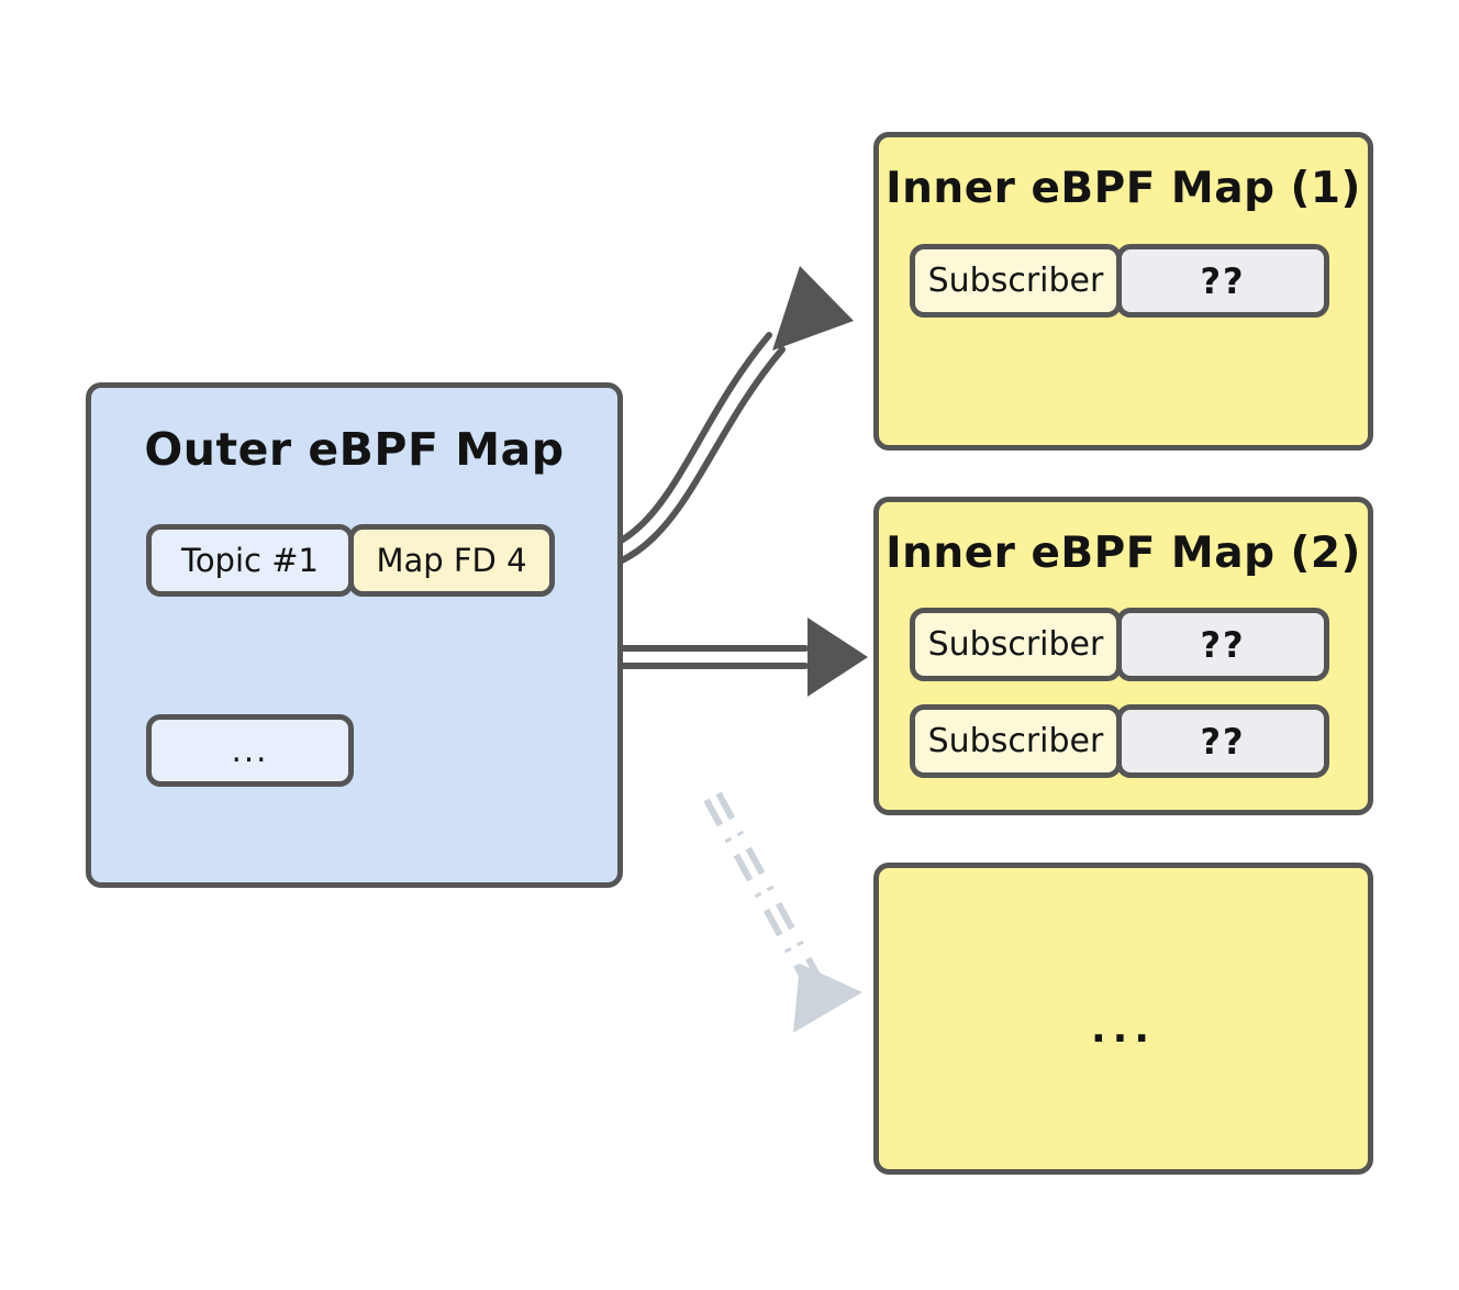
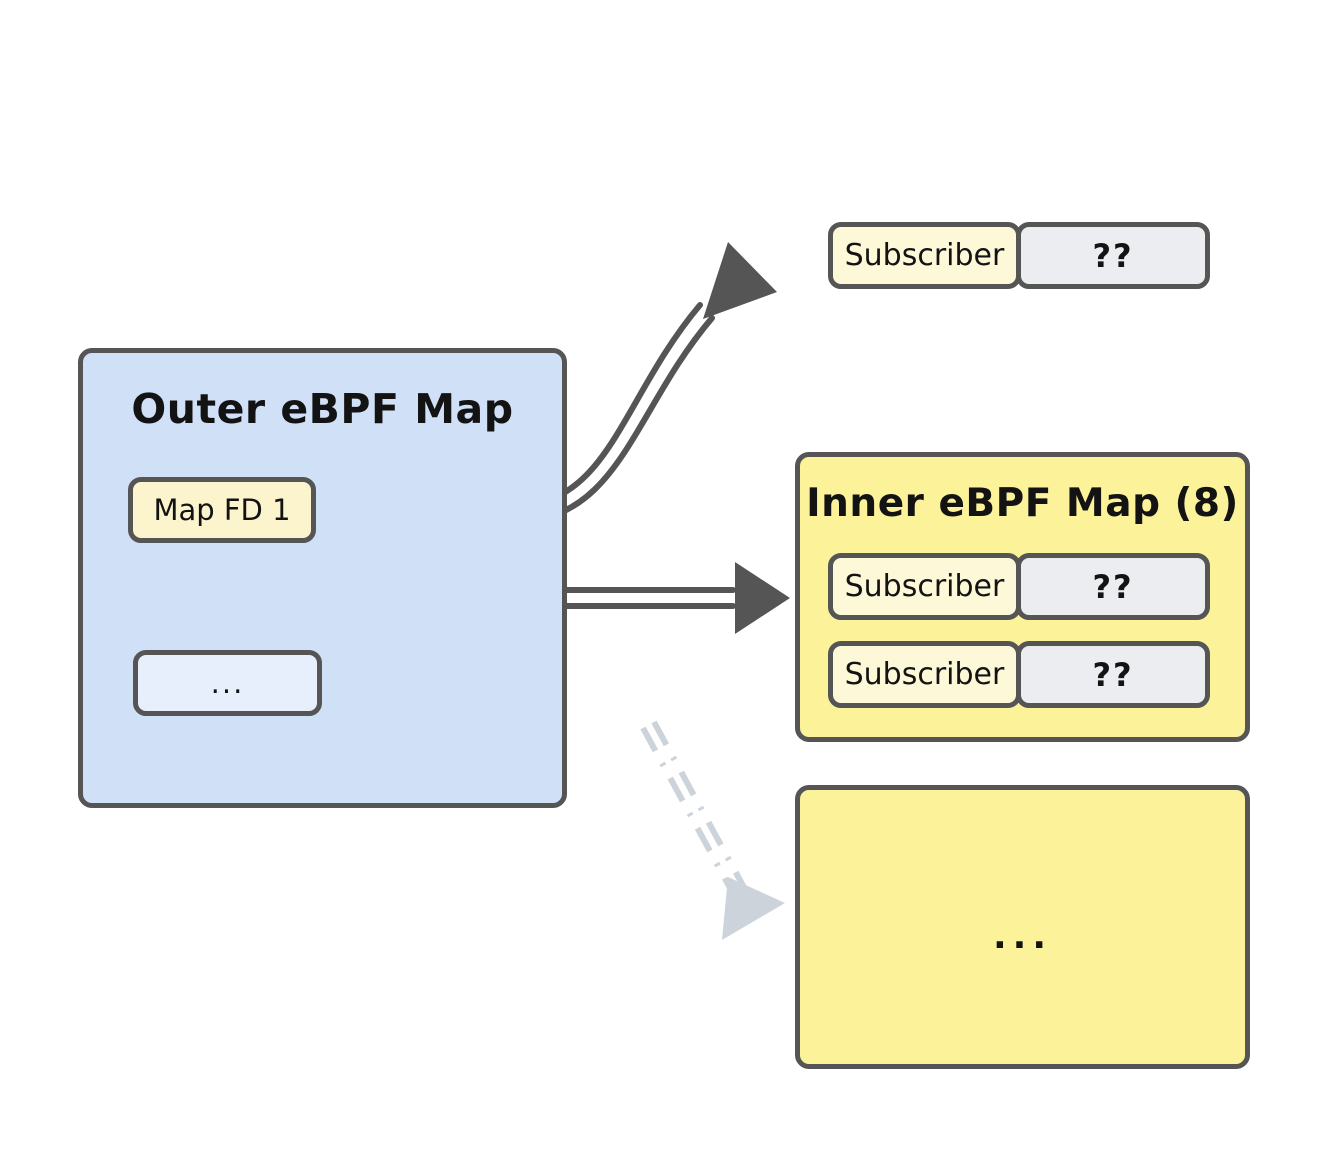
  Outer eBPF Map
- Topic #1
- Map FD 4
+ Map FD 1
  ...
- Inner eBPF Map (1)
  Subscriber
  ??
- Inner eBPF Map (2)
+ Inner eBPF Map (8)
  Subscriber
  ??
  Subscriber
  ??
  ...
